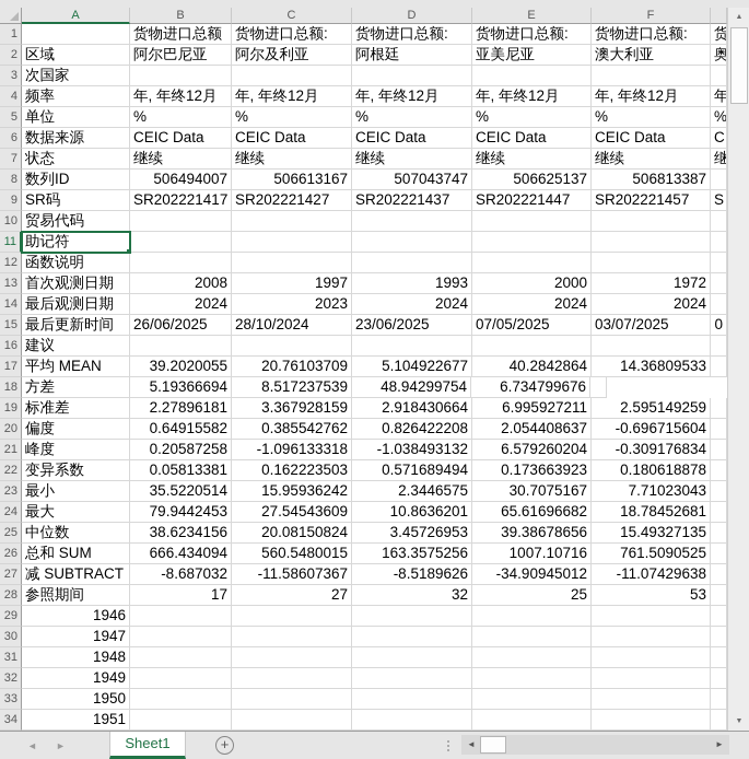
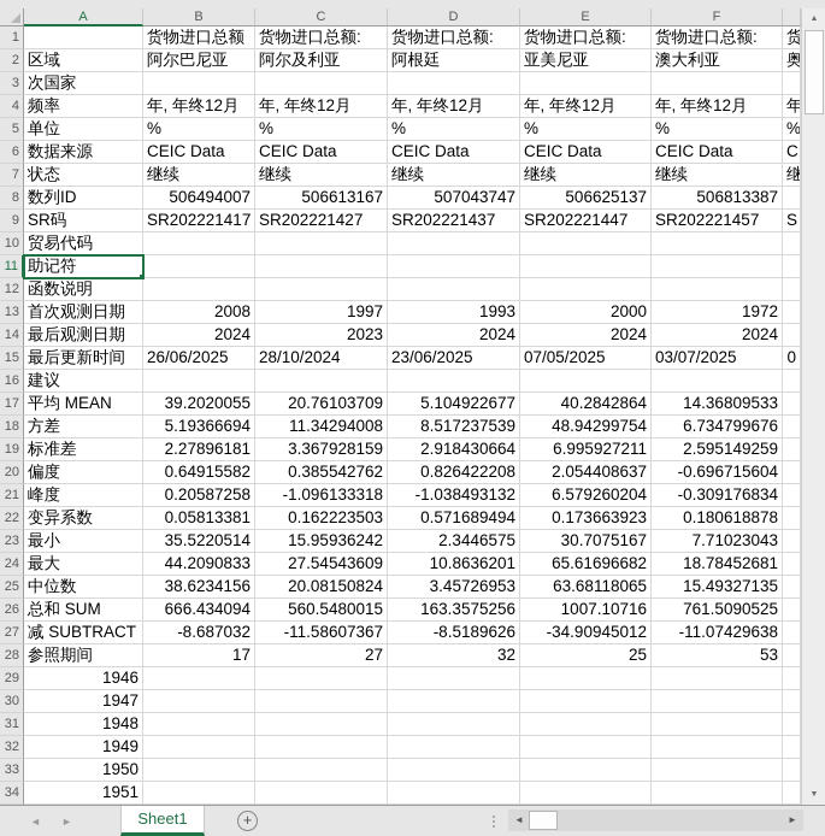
  A
  B
  C
  D
  E
  F
  1
  货物进口总额
  货物进口总额:
  货物进口总额:
  货物进口总额:
  货物进口总额:
  货
  2
  区域
  阿尔巴尼亚
  阿尔及利亚
  阿根廷
  亚美尼亚
  澳大利亚
  奥
  3
  次国家
  4
  频率
  年, 年终12月
  年, 年终12月
  年, 年终12月
  年, 年终12月
  年, 年终12月
  年
  5
  单位
  %
  %
  %
  %
  %
  %
  6
  数据来源
  CEIC Data
  CEIC Data
  CEIC Data
  CEIC Data
  CEIC Data
  C
  7
  状态
  继续
  继续
  继续
  继续
  继续
  继
  8
  数列ID
  506494007
  506613167
  507043747
  506625137
  506813387
  9
  SR码
  SR202221417
  SR202221427
  SR202221437
  SR202221447
  SR202221457
  S
  10
  贸易代码
  11
  助记符
  12
  函数说明
  13
  首次观测日期
  2008
  1997
  1993
  2000
  1972
  14
  最后观测日期
  2024
  2023
  2024
  2024
  2024
  15
  最后更新时间
  26/06/2025
  28/10/2024
  23/06/2025
  07/05/2025
  03/07/2025
  0
  16
  建议
  17
  平均 MEAN
  39.2020055
  20.76103709
  5.104922677
  40.2842864
  14.36809533
  18
  方差
  5.19366694
+ 11.34294008
  8.517237539
  48.94299754
  6.734799676
  19
  标准差
  2.27896181
  3.367928159
  2.918430664
  6.995927211
  2.595149259
  20
  偏度
  0.64915582
  0.385542762
  0.826422208
  2.054408637
  -0.696715604
  21
  峰度
  0.20587258
  -1.096133318
  -1.038493132
  6.579260204
  -0.309176834
  22
  变异系数
  0.05813381
  0.162223503
  0.571689494
  0.173663923
  0.180618878
  23
  最小
  35.5220514
  15.95936242
  2.3446575
  30.7075167
  7.71023043
  24
  最大
- 79.9442453
+ 44.2090833
  27.54543609
  10.8636201
  65.61696682
  18.78452681
  25
  中位数
  38.6234156
  20.08150824
  3.45726953
- 39.38678656
+ 63.68118065
  15.49327135
  26
  总和 SUM
  666.434094
  560.5480015
  163.3575256
  1007.10716
  761.5090525
  27
  减 SUBTRACT
  -8.687032
  -11.58607367
  -8.5189626
  -34.90945012
  -11.07429638
  28
  参照期间
  17
  27
  32
  25
  53
  29
  1946
  30
  1947
  31
  1948
  32
  1949
  33
  1950
  34
  1951
  ◄
  ►
  Sheet1
  +
  ◄
  ►
